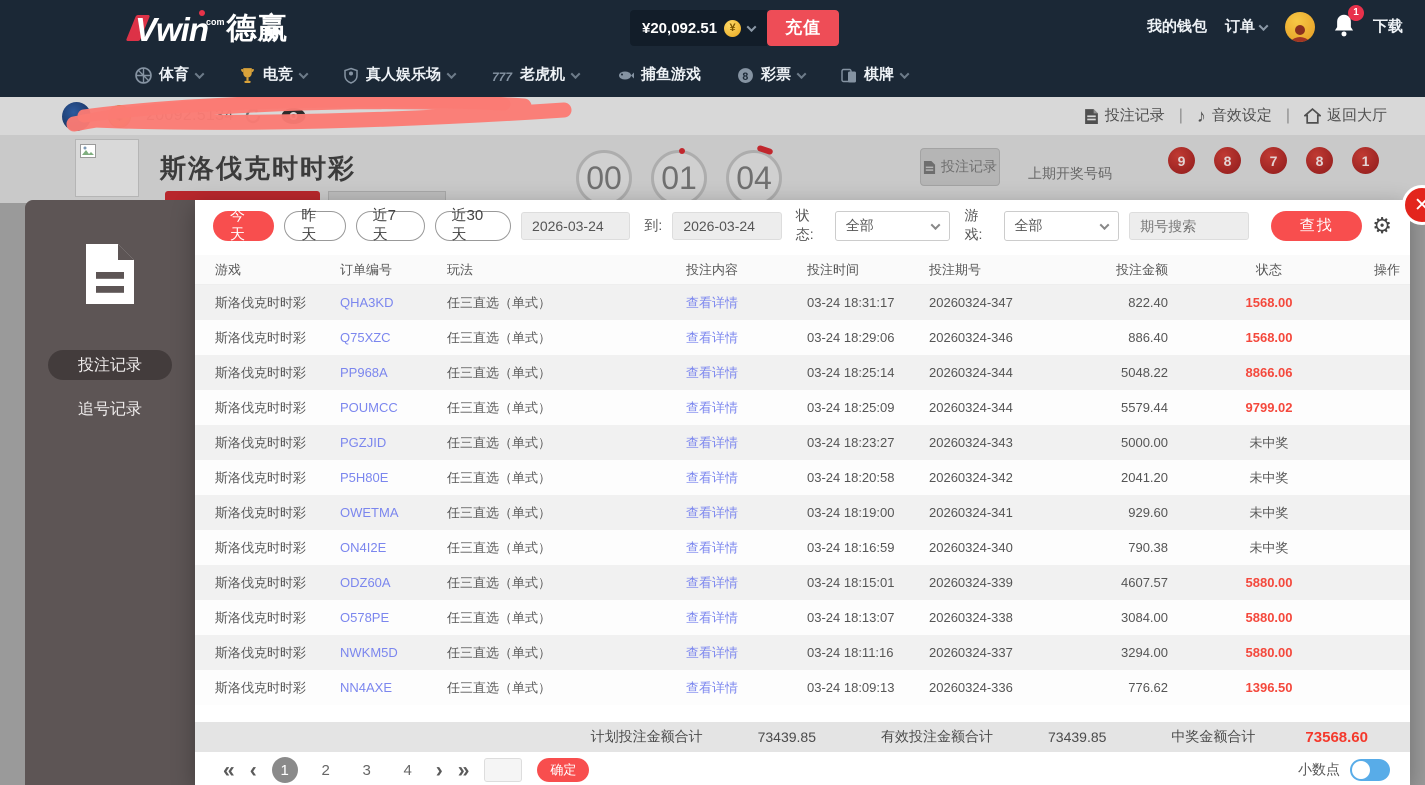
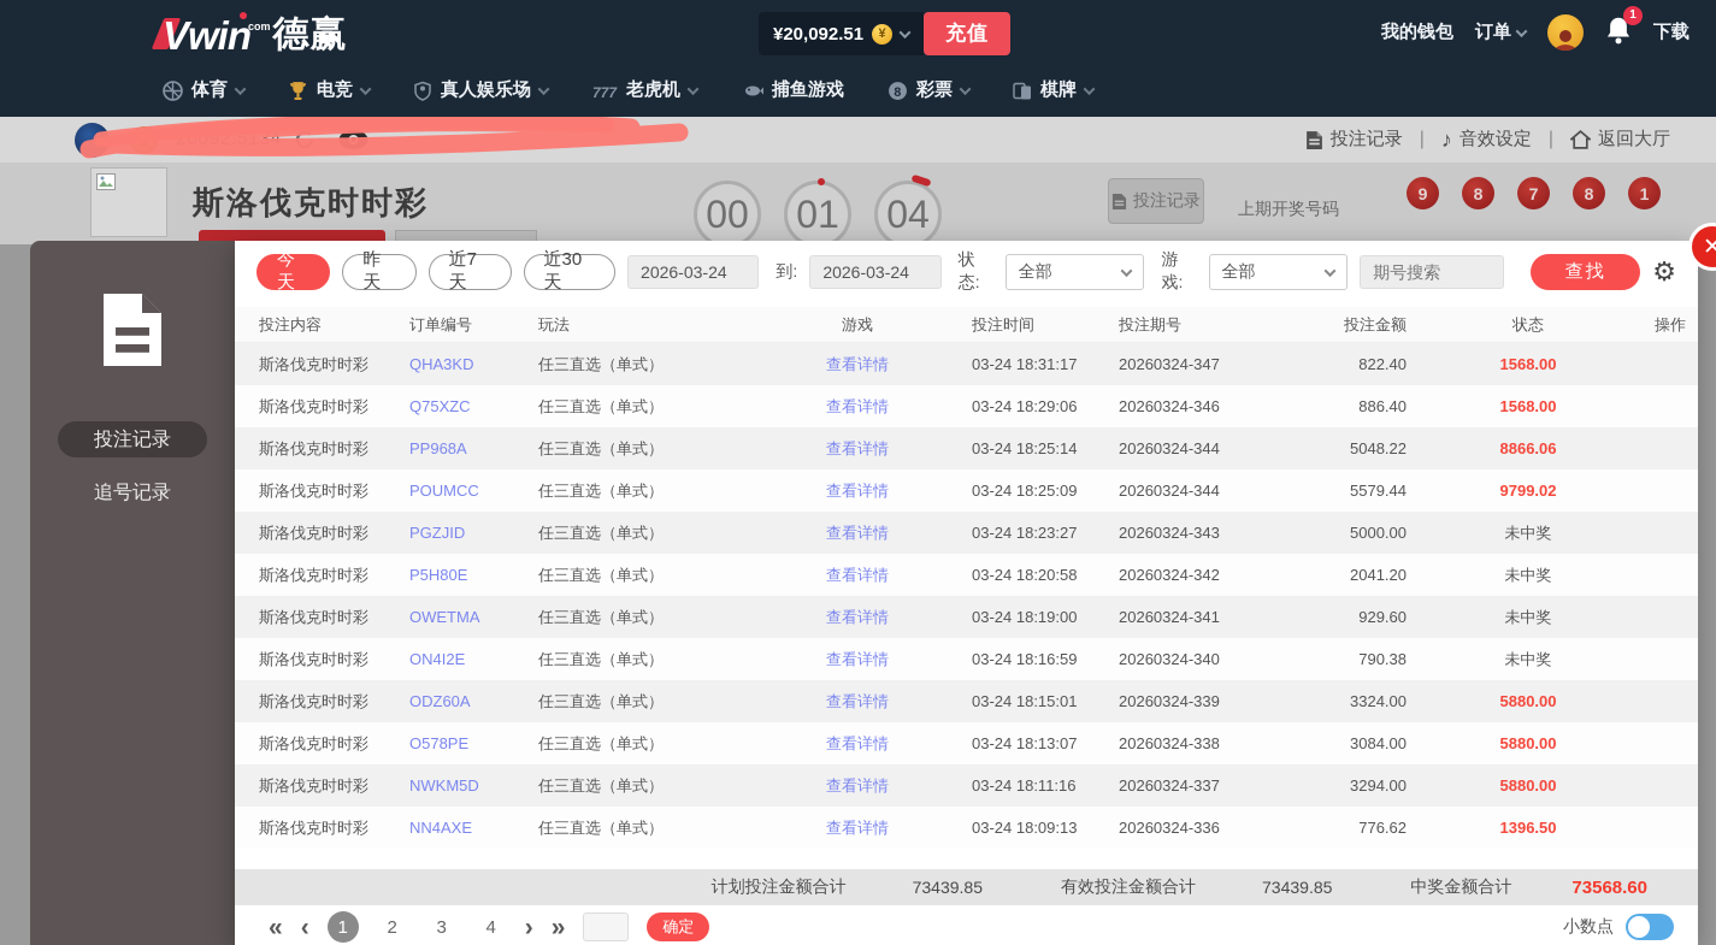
  Vwin
  com
  德赢
  ¥20,092.51
  ¥
  充值
  我的钱包
  订单
  1
  下载
  体育
  电竞
  真人娱乐场
  777
  老虎机
  捕鱼游戏
  8
  彩票
  棋牌
  投注记录
  |
  ♪
  音效设定
  |
  返回大厅
  斯洛伐克时时彩
  00
  01
  04
  投注记录
  上期开奖号码
  9
  8
  7
  8
  1
  投注记录
  追号记录
  今天
  昨天
  近7天
  近30天
  2026-03-24
  到:
  2026-03-24
  状态:
  全部
  游戏:
  全部
  期号搜索
  查找
  ⚙
- 游戏
+ 投注内容
  订单编号
  玩法
- 投注内容
+ 游戏
  投注时间
  投注期号
  投注金额
  状态
  操作
  斯洛伐克时时彩
  QHA3KD
  任三直选（单式）
  查看详情
  03-24 18:31:17
  20260324-347
  822.40
  1568.00
  斯洛伐克时时彩
  Q75XZC
  任三直选（单式）
  查看详情
  03-24 18:29:06
  20260324-346
  886.40
  1568.00
  斯洛伐克时时彩
  PP968A
  任三直选（单式）
  查看详情
  03-24 18:25:14
  20260324-344
  5048.22
  8866.06
  斯洛伐克时时彩
  POUMCC
  任三直选（单式）
  查看详情
  03-24 18:25:09
  20260324-344
  5579.44
  9799.02
  斯洛伐克时时彩
  PGZJID
  任三直选（单式）
  查看详情
  03-24 18:23:27
  20260324-343
  5000.00
  未中奖
  斯洛伐克时时彩
  P5H80E
  任三直选（单式）
  查看详情
  03-24 18:20:58
  20260324-342
  2041.20
  未中奖
  斯洛伐克时时彩
  OWETMA
  任三直选（单式）
  查看详情
  03-24 18:19:00
  20260324-341
  929.60
  未中奖
  斯洛伐克时时彩
  ON4I2E
  任三直选（单式）
  查看详情
  03-24 18:16:59
  20260324-340
  790.38
  未中奖
  斯洛伐克时时彩
  ODZ60A
  任三直选（单式）
  查看详情
  03-24 18:15:01
  20260324-339
- 4607.57
+ 3324.00
  5880.00
  斯洛伐克时时彩
  O578PE
  任三直选（单式）
  查看详情
  03-24 18:13:07
  20260324-338
  3084.00
  5880.00
  斯洛伐克时时彩
  NWKM5D
  任三直选（单式）
  查看详情
  03-24 18:11:16
  20260324-337
  3294.00
  5880.00
  斯洛伐克时时彩
  NN4AXE
  任三直选（单式）
  查看详情
  03-24 18:09:13
  20260324-336
  776.62
  1396.50
  计划投注金额合计
  73439.85
  有效投注金额合计
  73439.85
  中奖金额合计
  73568.60
  «
  ‹
  1
  2
  3
  4
  ›
  »
  确定
  小数点
  ✕
